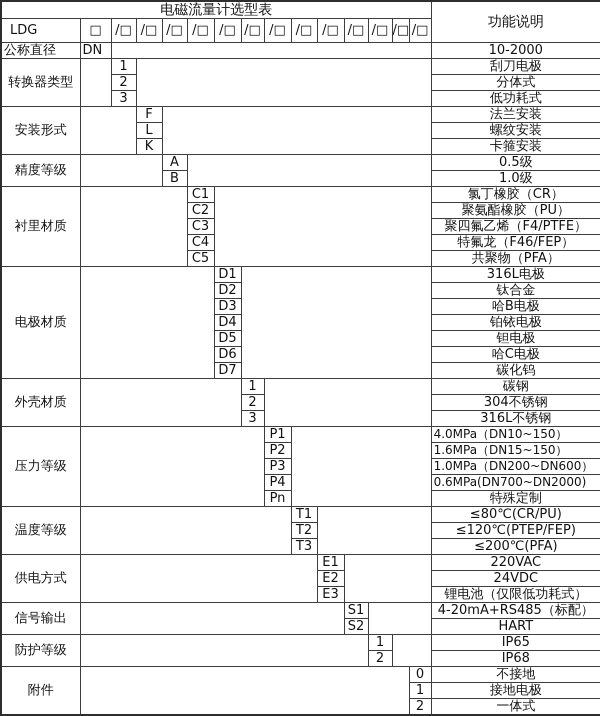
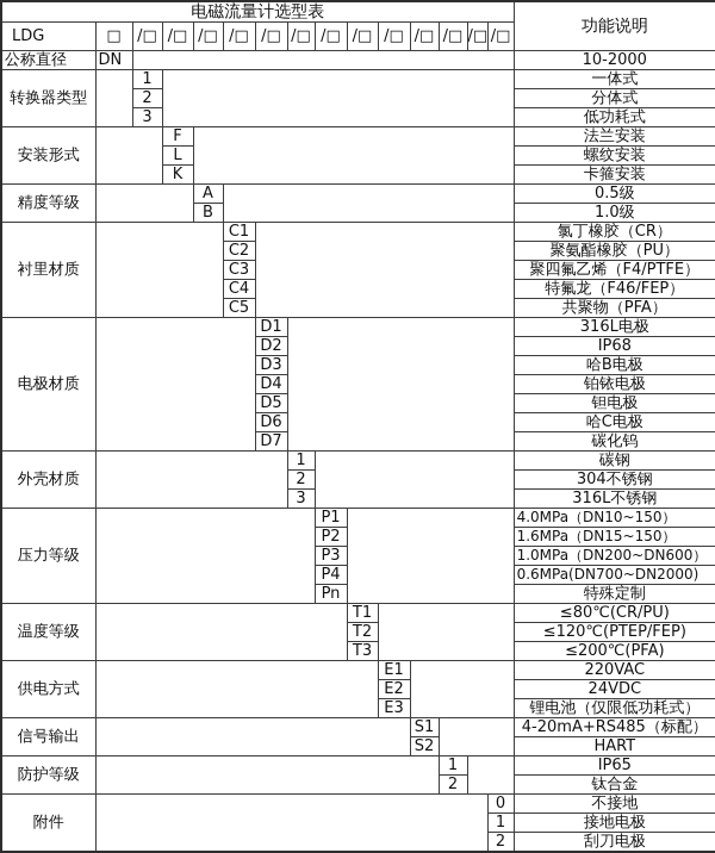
  电磁流量计选型表	功能说明
  LDG	□	/□	/□	/□	/□	/□	/□	/□	/□	/□	/□	/□	/□	/□
  公称直径	DN		10-2000
- 转换器类型		1		刮刀电极
+ 转换器类型		1		一体式
  2	分体式
  3	低功耗式
  安装形式		F		法兰安装
  L	螺纹安装
  K	卡箍安装
  精度等级		A		0.5级
  B	1.0级
  衬里材质		C1		氯丁橡胶（CR）
  C2	聚氨酯橡胶（PU）
  C3	聚四氟乙烯（F4/PTFE）
  C4	特氟龙（F46/FEP）
  C5	共聚物（PFA）
  电极材质		D1		316L电极
- D2	钛合金
+ D2	IP68
  D3	哈B电极
  D4	铂铱电极
  D5	钽电极
  D6	哈C电极
  D7	碳化钨
  外壳材质		1		碳钢
  2	304不锈钢
  3	316L不锈钢
  压力等级		P1		4.0MPa（DN10~150）
  P2	1.6MPa（DN15~150）
  P3	1.0MPa（DN200~DN600）
  P4	0.6MPa(DN700~DN2000)
  Pn	特殊定制
  温度等级		T1		≤80℃(CR/PU)
  T2	≤120℃(PTEP/FEP)
  T3	≤200℃(PFA)
  供电方式		E1		220VAC
  E2	24VDC
  E3	锂电池（仅限低功耗式）
  信号输出		S1		4-20mA+RS485（标配）
  S2	HART
  防护等级		1		IP65
- 2	IP68
+ 2	钛合金
  附件		0	不接地
  1	接地电极
- 2	一体式
+ 2	刮刀电极
